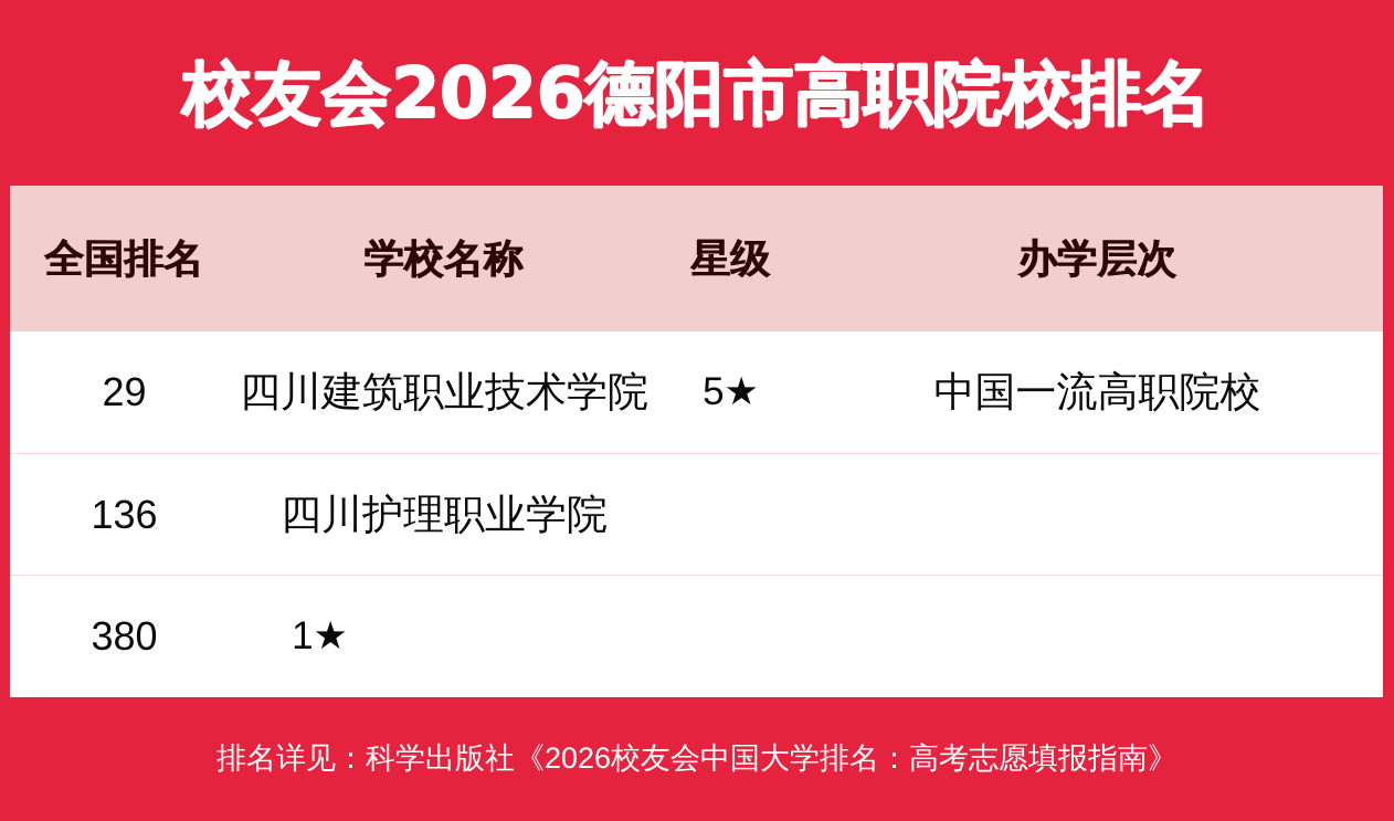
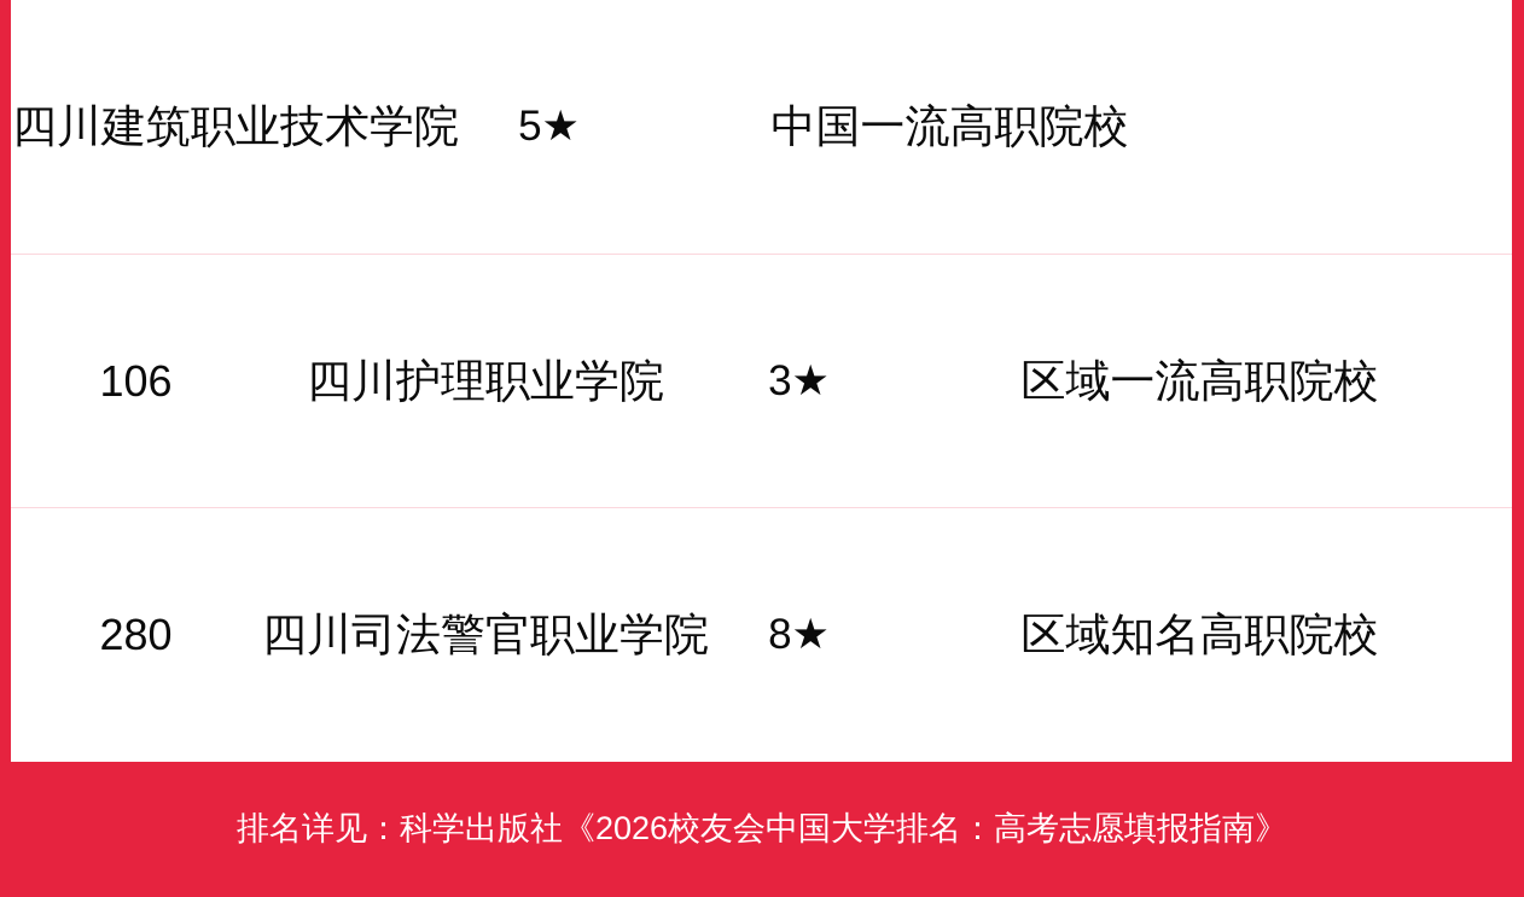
- 校友会2026德阳市高职院校排名
- 全国排名
- 学校名称
- 星级
- 办学层次
- 29
  四川建筑职业技术学院
  5★
  中国一流高职院校
- 136
+ 106
  四川护理职业学院
+ 3★
+ 区域一流高职院校
- 380
+ 280
+ 四川司法警官职业学院
- 1★
+ 8★
+ 区域知名高职院校
  排名详见：科学出版社《2026校友会中国大学排名：高考志愿填报指南》
